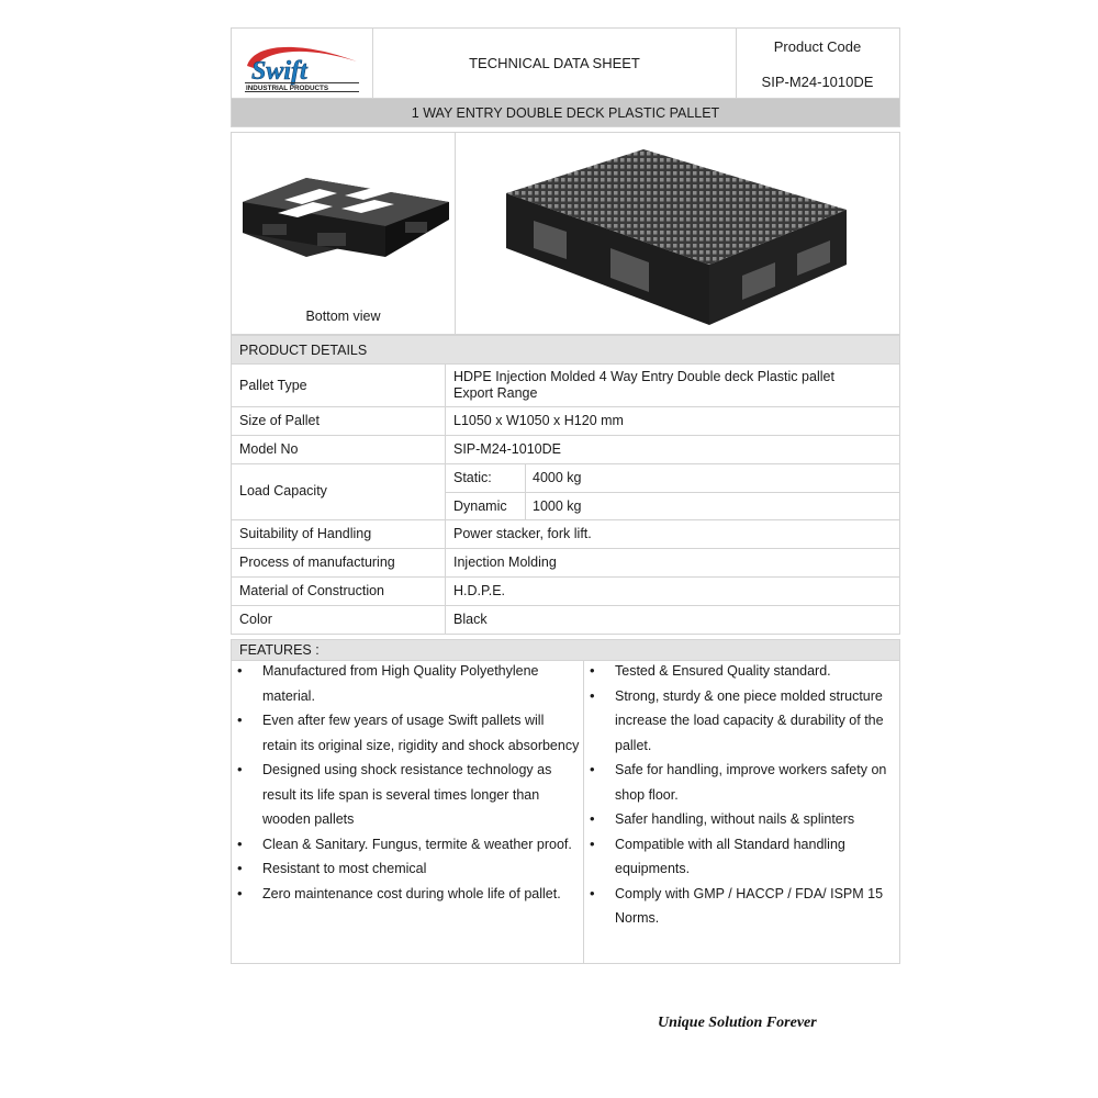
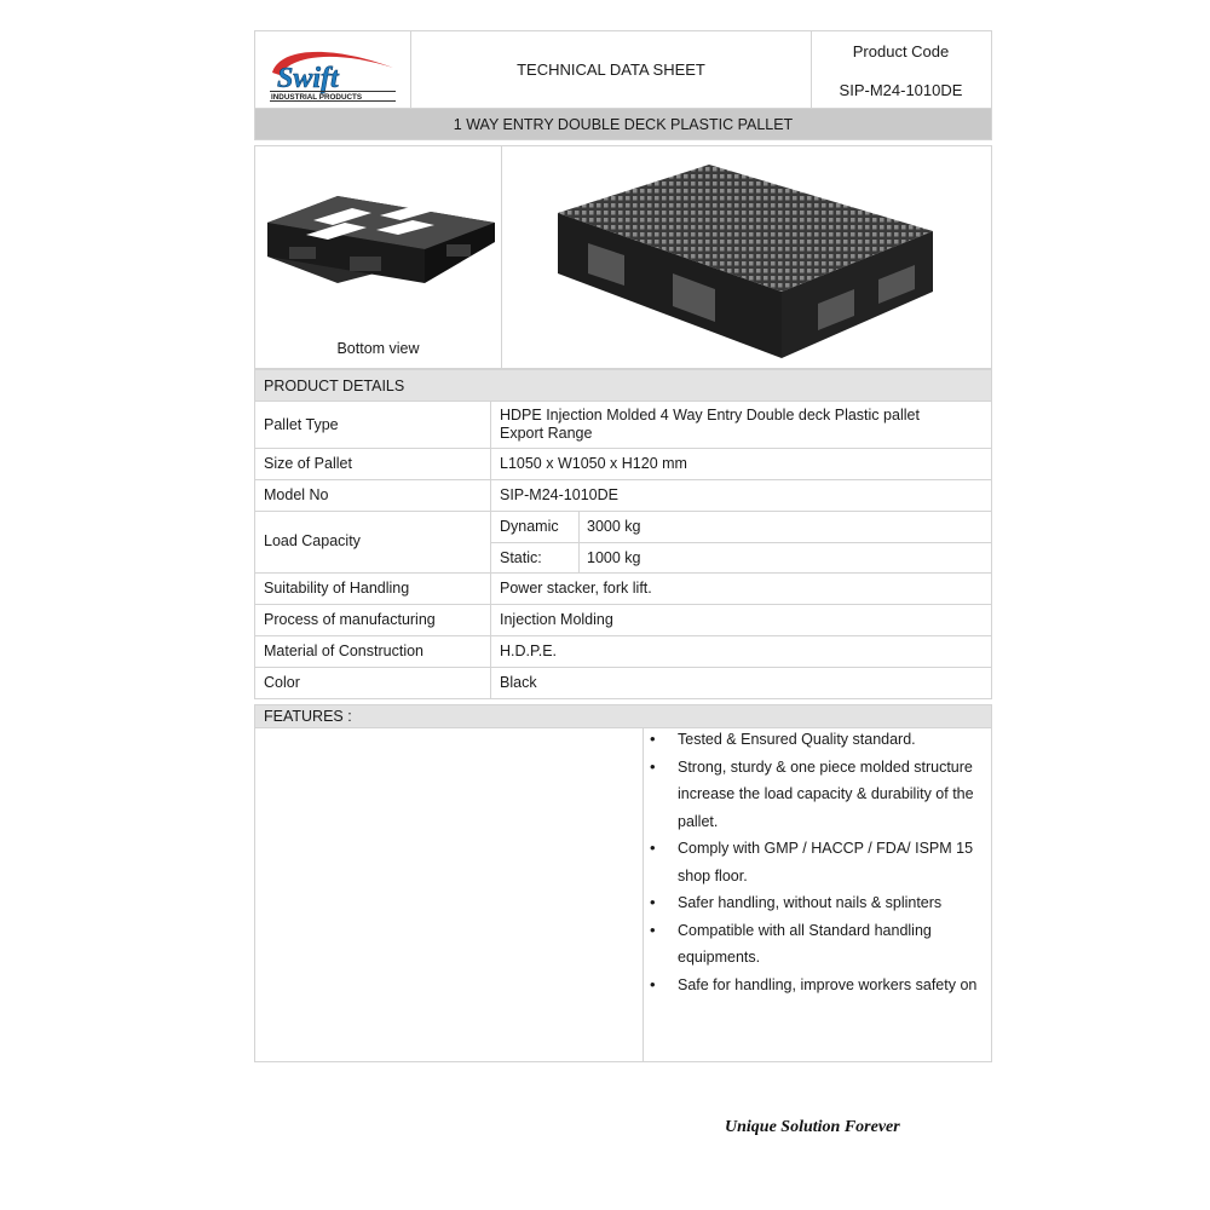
  Swift
  TECHNICAL DATA SHEET
  Product Code
  SIP-M24-1010DE
  1 WAY ENTRY DOUBLE DECK PLASTIC PALLET
  Bottom view
  PRODUCT DETAILS
  Pallet Type
  HDPE Injection Molded 4 Way Entry Double deck Plastic pallet
  Export Range
  Size of Pallet
  L1050 x W1050 x H120 mm
  Model No
  SIP-M24-1010DE
  Load Capacity
- Static:
+ Dynamic
- 4000 kg
+ 3000 kg
- Dynamic
+ Static:
  1000 kg
  Suitability of Handling
  Power stacker, fork lift.
  Process of manufacturing
  Injection Molding
  Material of Construction
  H.D.P.E.
  Color
  Black
  FEATURES :
- Manufactured from High Quality Polyethylene
- material.
- Even after few years of usage Swift pallets will
- retain its original size, rigidity and shock absorbency
- Designed using shock resistance technology as
- result its life span is several times longer than
- wooden pallets
- Clean & Sanitary. Fungus, termite & weather proof.
- Resistant to most chemical
- Zero maintenance cost during whole life of pallet.
  Tested & Ensured Quality standard.
  Strong, sturdy & one piece molded structure
  increase the load capacity & durability of the
  pallet.
- Safe for handling, improve workers safety on
+ Comply with GMP / HACCP / FDA/ ISPM 15
  shop floor.
  Safer handling, without nails & splinters
  Compatible with all Standard handling
  equipments.
- Comply with GMP / HACCP / FDA/ ISPM 15
+ Safe for handling, improve workers safety on
- Norms.
  Unique Solution Forever
